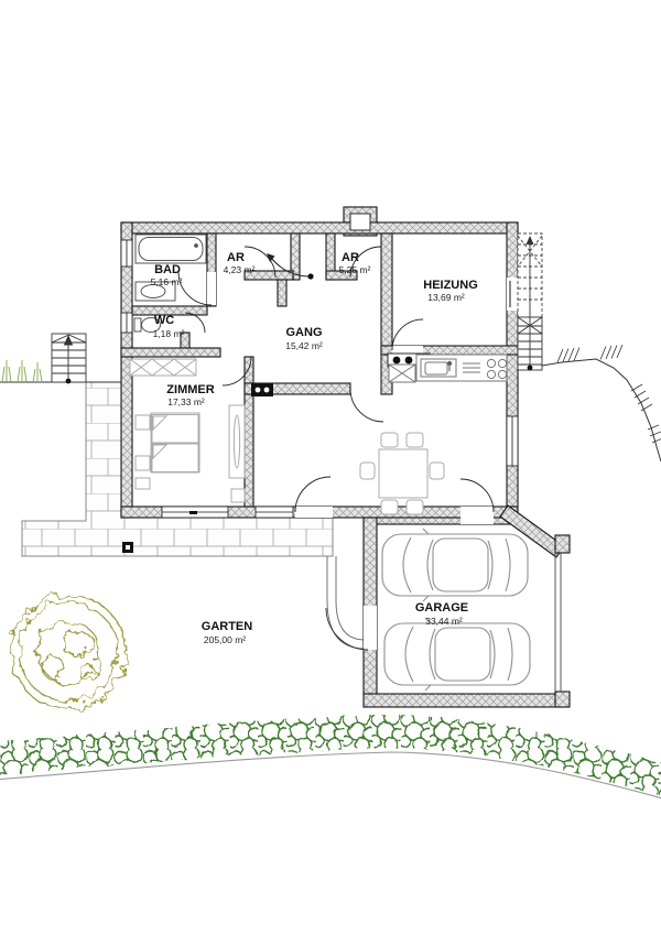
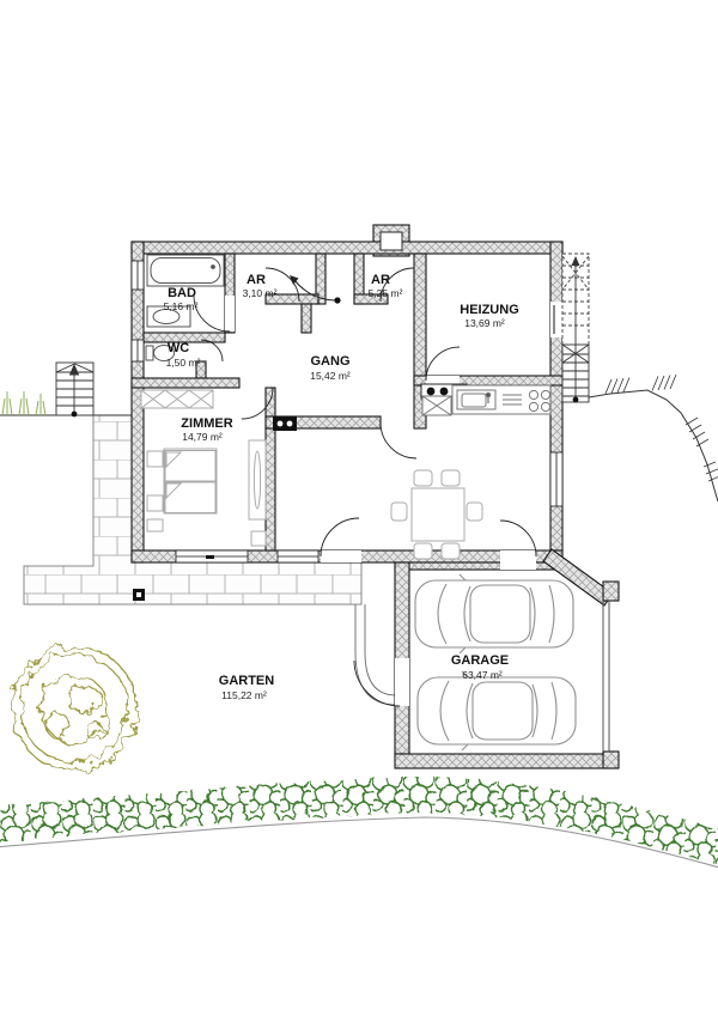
  BAD
  5,16 m²
  WC
- 1,18 m²
+ 1,50 m²
  AR
- 4,23 m²
+ 3,10 m²
  AR
  5,25 m²
  HEIZUNG
  13,69 m²
  GANG
  15,42 m²
  ZIMMER
- 17,33 m²
+ 14,79 m²
  GARAGE
- 33,44 m²
+ 63,47 m²
  GARTEN
- 205,00 m²
+ 115,22 m²
